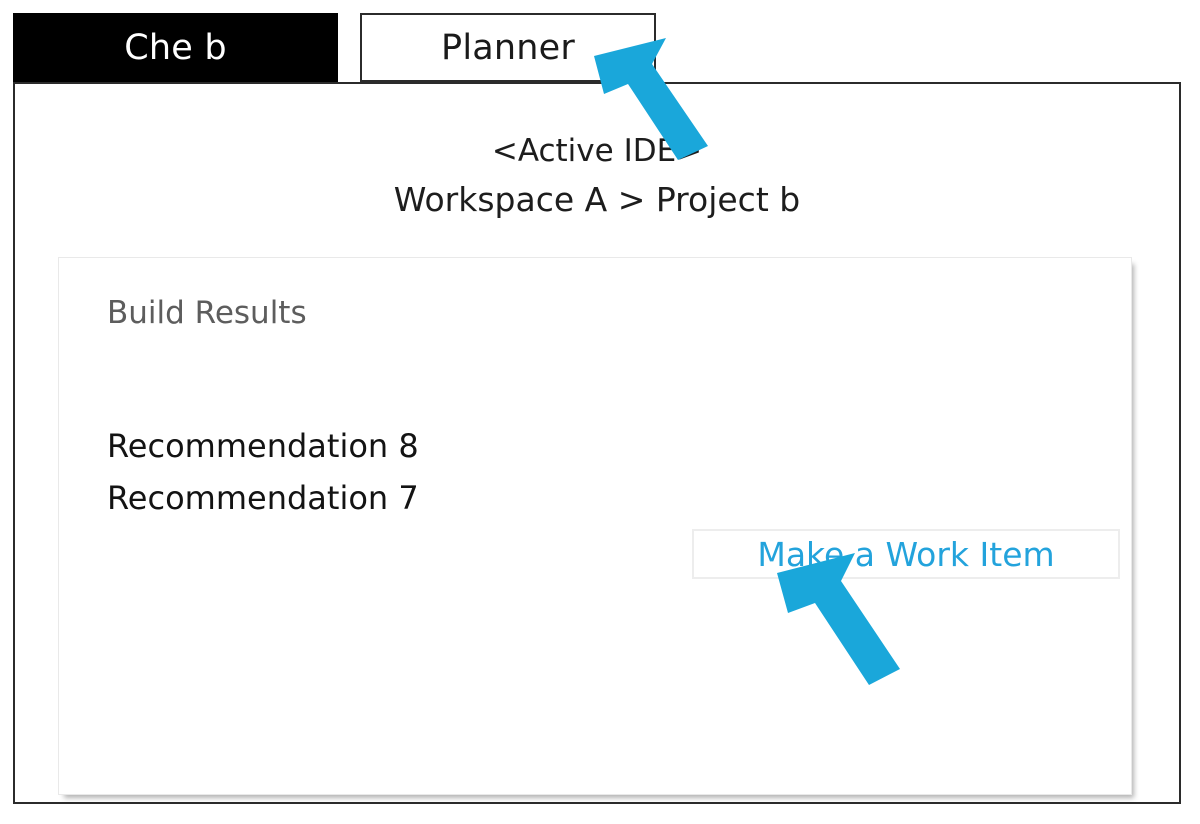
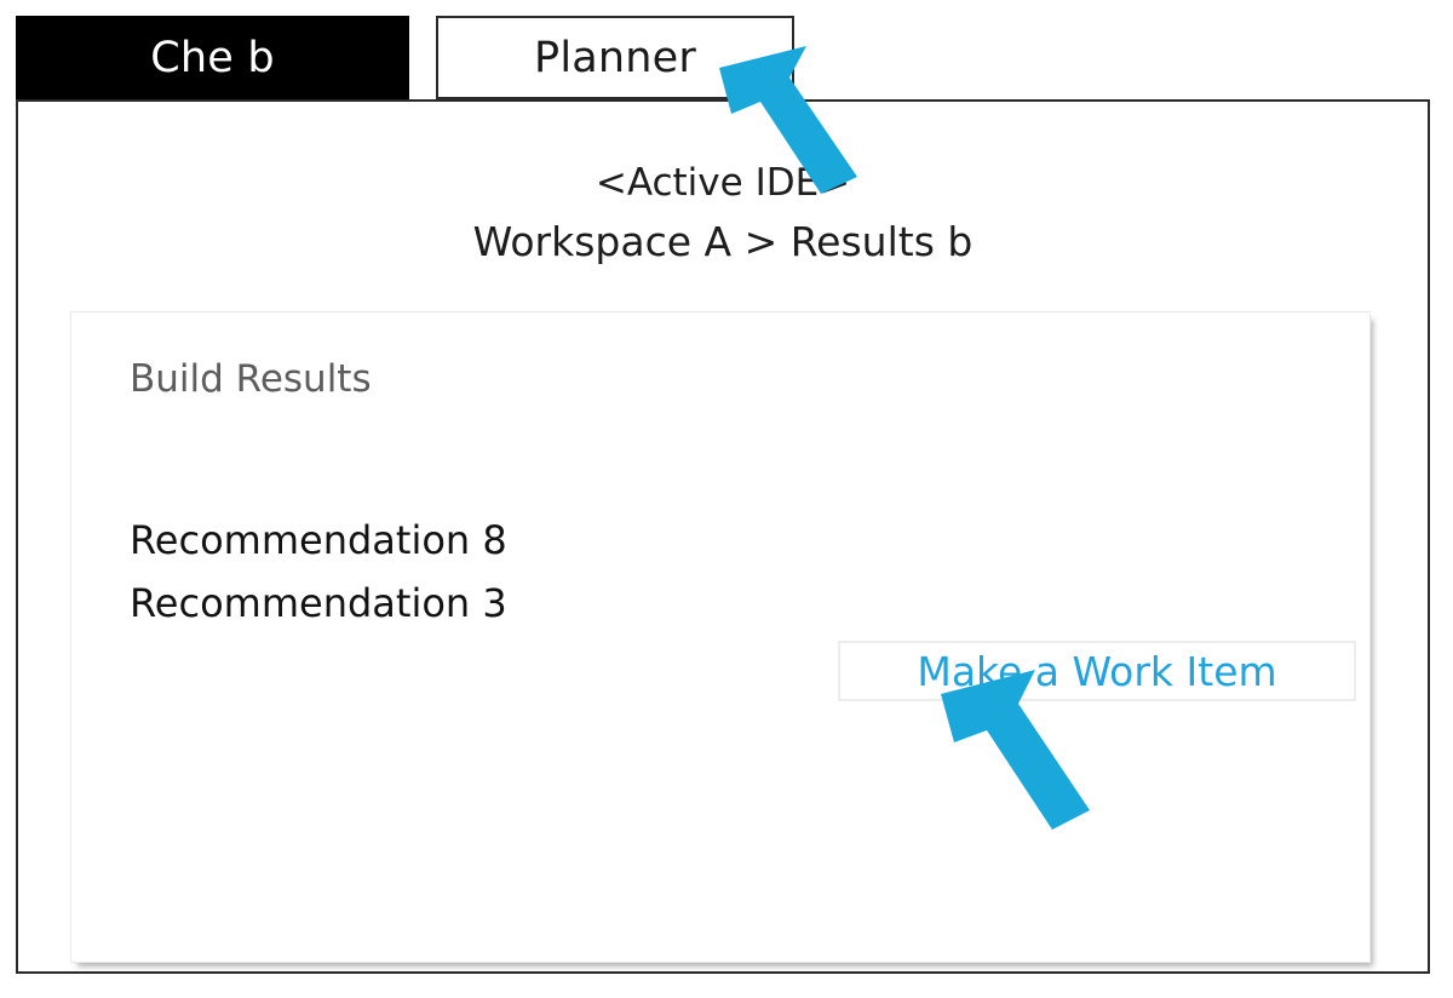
  Che b
  Planner
  <Active IDE
- Workspace A > Project b
+ Workspace A > Results b
  Build Results
  Recommendation 8
- Recommendation 7
+ Recommendation 3
  Make a Work Item
